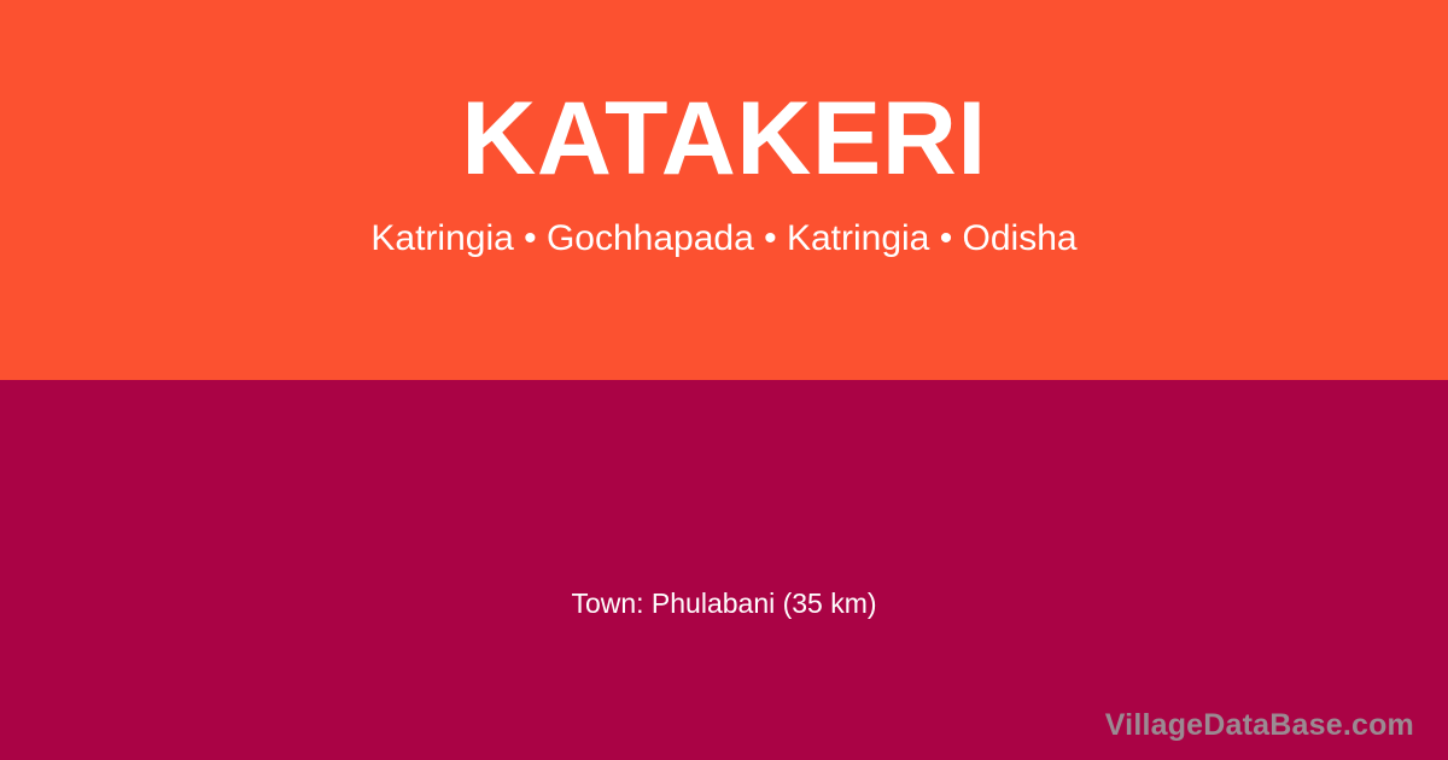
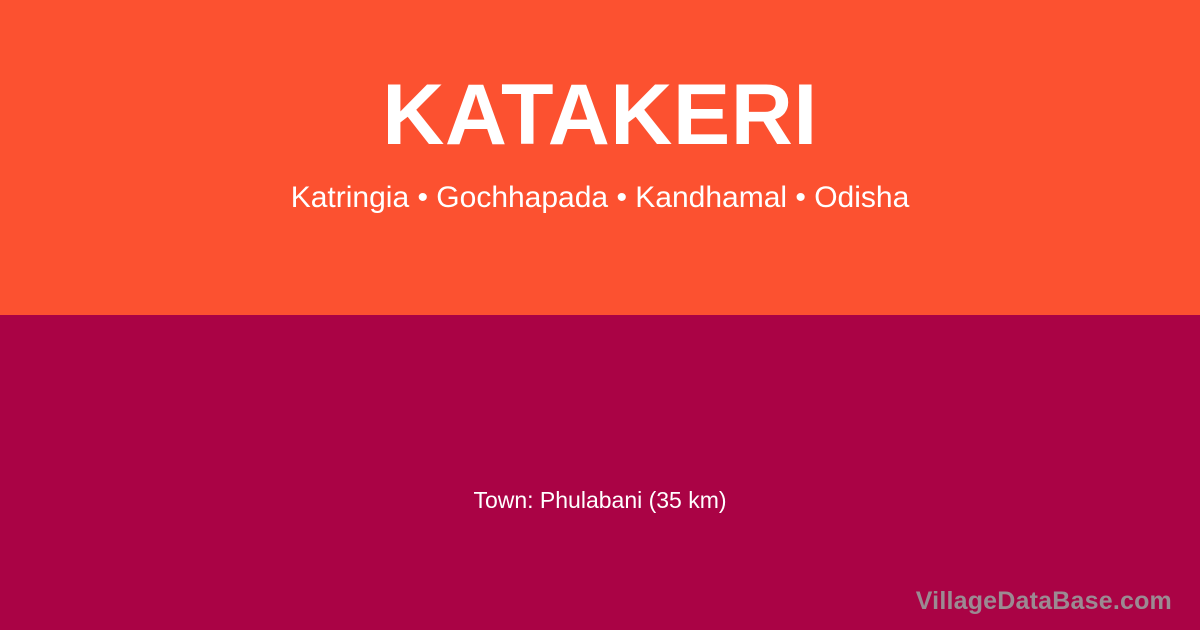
  KATAKERI
- Katringia • Gochhapada • Katringia • Odisha
+ Katringia • Gochhapada • Kandhamal • Odisha
  Town: Phulabani (35 km)
  VillageDataBase.com
